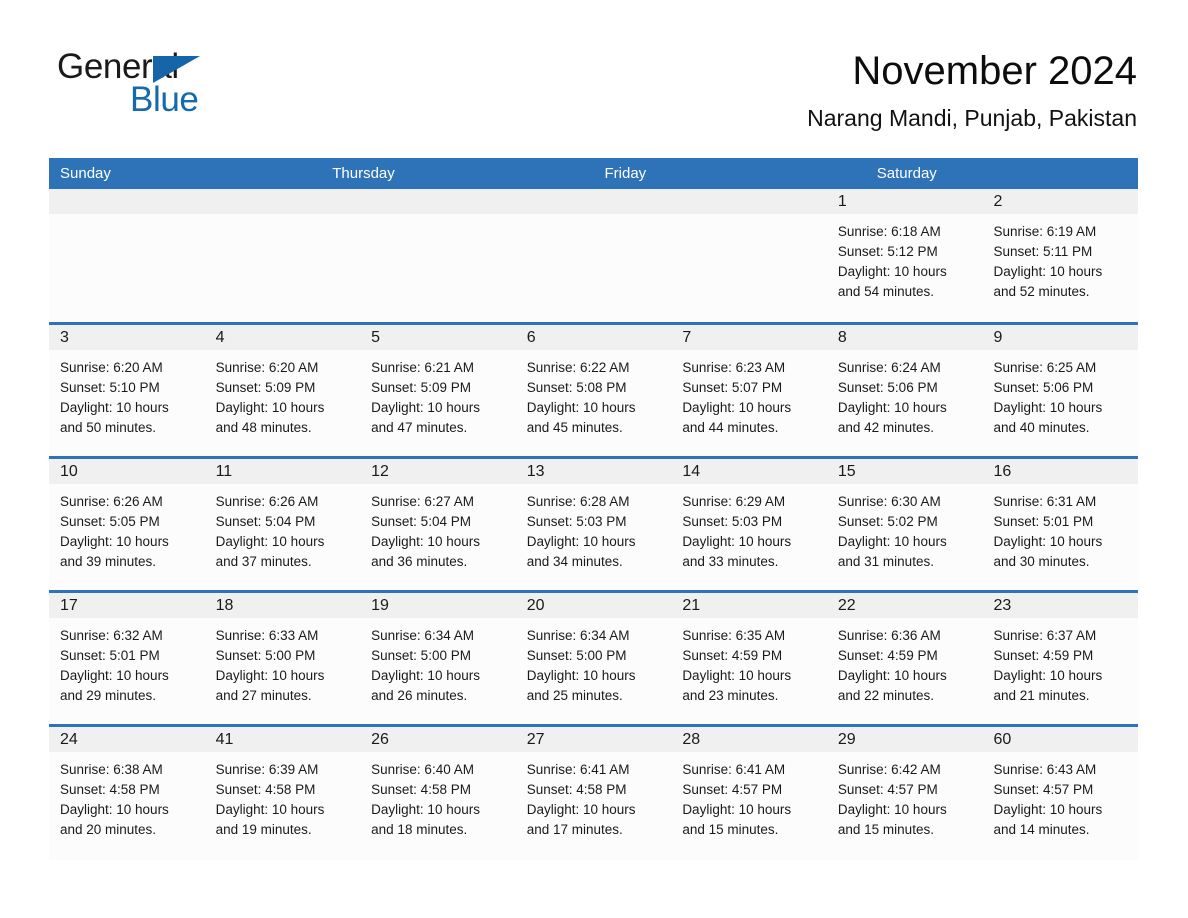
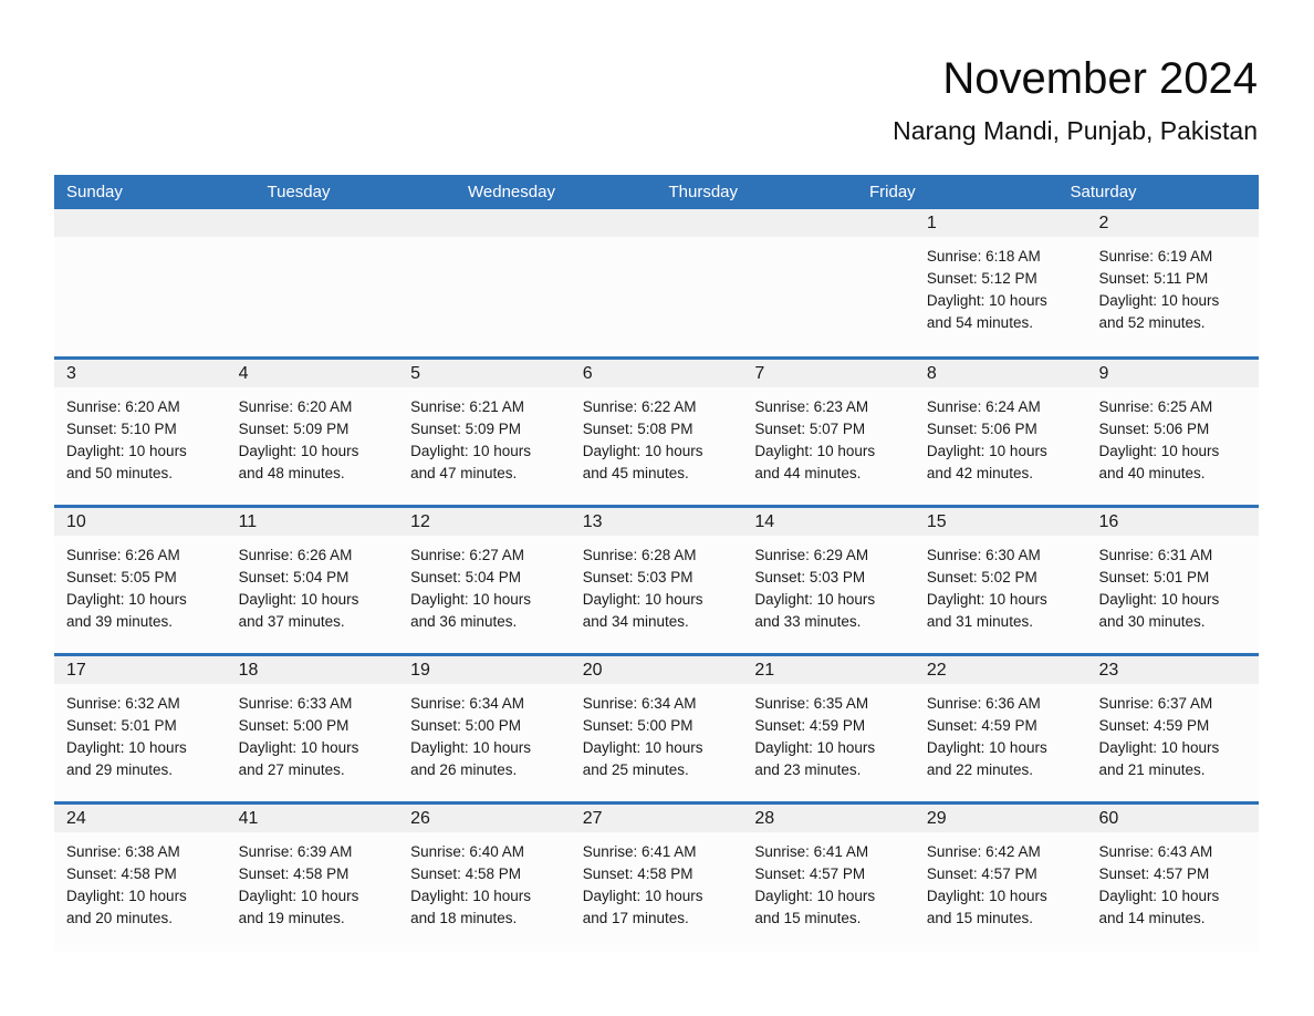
- General
- Blue
  November 2024
  Narang Mandi, Punjab, Pakistan
  Sunday
+ Tuesday
+ Wednesday
  Thursday
  Friday
  Saturday
  1
  Sunrise: 6:18 AM
  Sunset: 5:12 PM
  Daylight: 10 hours
  and 54 minutes.
  2
  Sunrise: 6:19 AM
  Sunset: 5:11 PM
  Daylight: 10 hours
  and 52 minutes.
  3
  Sunrise: 6:20 AM
  Sunset: 5:10 PM
  Daylight: 10 hours
  and 50 minutes.
  4
  Sunrise: 6:20 AM
  Sunset: 5:09 PM
  Daylight: 10 hours
  and 48 minutes.
  5
  Sunrise: 6:21 AM
  Sunset: 5:09 PM
  Daylight: 10 hours
  and 47 minutes.
  6
  Sunrise: 6:22 AM
  Sunset: 5:08 PM
  Daylight: 10 hours
  and 45 minutes.
  7
  Sunrise: 6:23 AM
  Sunset: 5:07 PM
  Daylight: 10 hours
  and 44 minutes.
  8
  Sunrise: 6:24 AM
  Sunset: 5:06 PM
  Daylight: 10 hours
  and 42 minutes.
  9
  Sunrise: 6:25 AM
  Sunset: 5:06 PM
  Daylight: 10 hours
  and 40 minutes.
  10
  Sunrise: 6:26 AM
  Sunset: 5:05 PM
  Daylight: 10 hours
  and 39 minutes.
  11
  Sunrise: 6:26 AM
  Sunset: 5:04 PM
  Daylight: 10 hours
  and 37 minutes.
  12
  Sunrise: 6:27 AM
  Sunset: 5:04 PM
  Daylight: 10 hours
  and 36 minutes.
  13
  Sunrise: 6:28 AM
  Sunset: 5:03 PM
  Daylight: 10 hours
  and 34 minutes.
  14
  Sunrise: 6:29 AM
  Sunset: 5:03 PM
  Daylight: 10 hours
  and 33 minutes.
  15
  Sunrise: 6:30 AM
  Sunset: 5:02 PM
  Daylight: 10 hours
  and 31 minutes.
  16
  Sunrise: 6:31 AM
  Sunset: 5:01 PM
  Daylight: 10 hours
  and 30 minutes.
  17
  Sunrise: 6:32 AM
  Sunset: 5:01 PM
  Daylight: 10 hours
  and 29 minutes.
  18
  Sunrise: 6:33 AM
  Sunset: 5:00 PM
  Daylight: 10 hours
  and 27 minutes.
  19
  Sunrise: 6:34 AM
  Sunset: 5:00 PM
  Daylight: 10 hours
  and 26 minutes.
  20
  Sunrise: 6:34 AM
  Sunset: 5:00 PM
  Daylight: 10 hours
  and 25 minutes.
  21
  Sunrise: 6:35 AM
  Sunset: 4:59 PM
  Daylight: 10 hours
  and 23 minutes.
  22
  Sunrise: 6:36 AM
  Sunset: 4:59 PM
  Daylight: 10 hours
  and 22 minutes.
  23
  Sunrise: 6:37 AM
  Sunset: 4:59 PM
  Daylight: 10 hours
  and 21 minutes.
  24
  Sunrise: 6:38 AM
  Sunset: 4:58 PM
  Daylight: 10 hours
  and 20 minutes.
  41
  Sunrise: 6:39 AM
  Sunset: 4:58 PM
  Daylight: 10 hours
  and 19 minutes.
  26
  Sunrise: 6:40 AM
  Sunset: 4:58 PM
  Daylight: 10 hours
  and 18 minutes.
  27
  Sunrise: 6:41 AM
  Sunset: 4:58 PM
  Daylight: 10 hours
  and 17 minutes.
  28
  Sunrise: 6:41 AM
  Sunset: 4:57 PM
  Daylight: 10 hours
  and 15 minutes.
  29
  Sunrise: 6:42 AM
  Sunset: 4:57 PM
  Daylight: 10 hours
  and 15 minutes.
  60
  Sunrise: 6:43 AM
  Sunset: 4:57 PM
  Daylight: 10 hours
  and 14 minutes.
